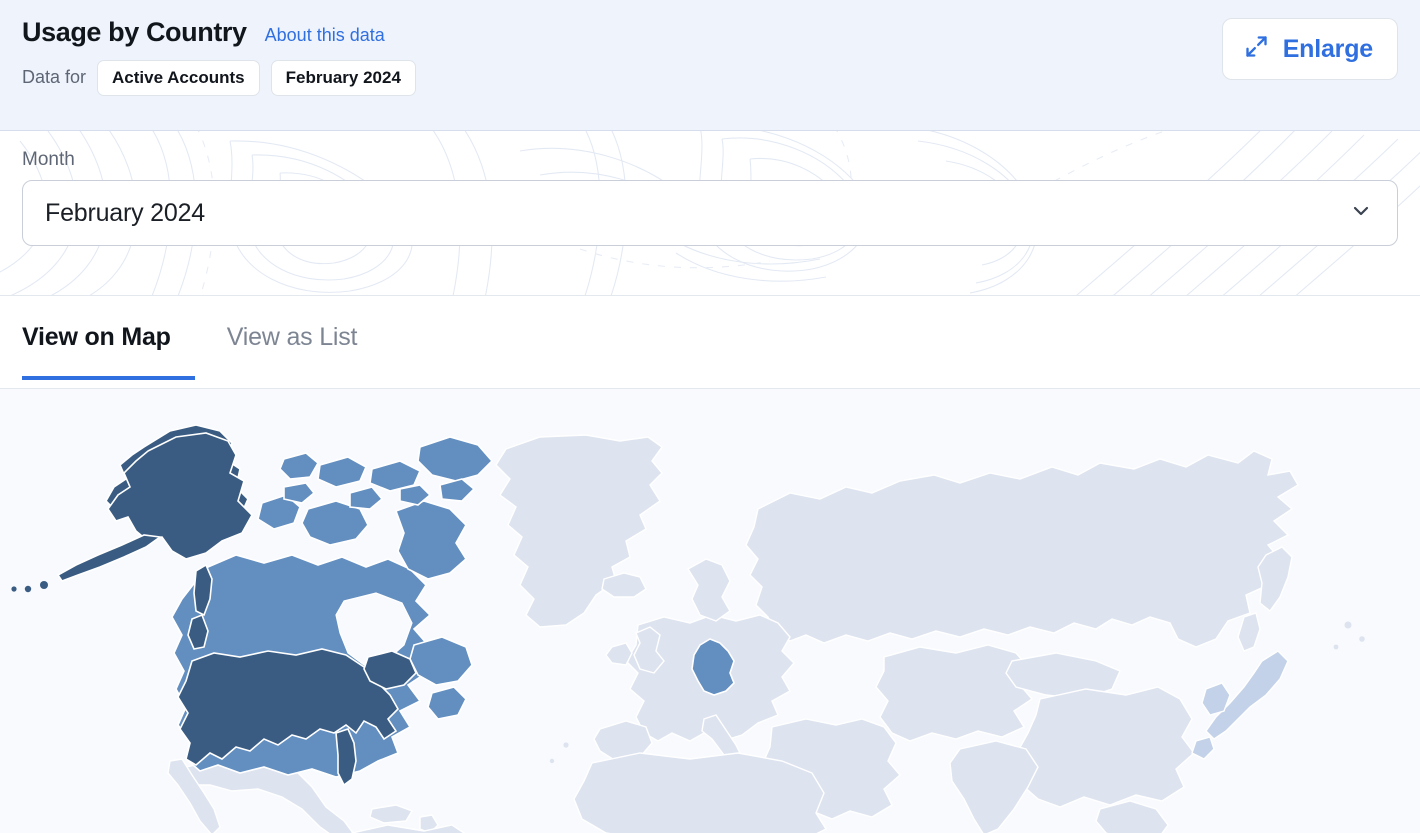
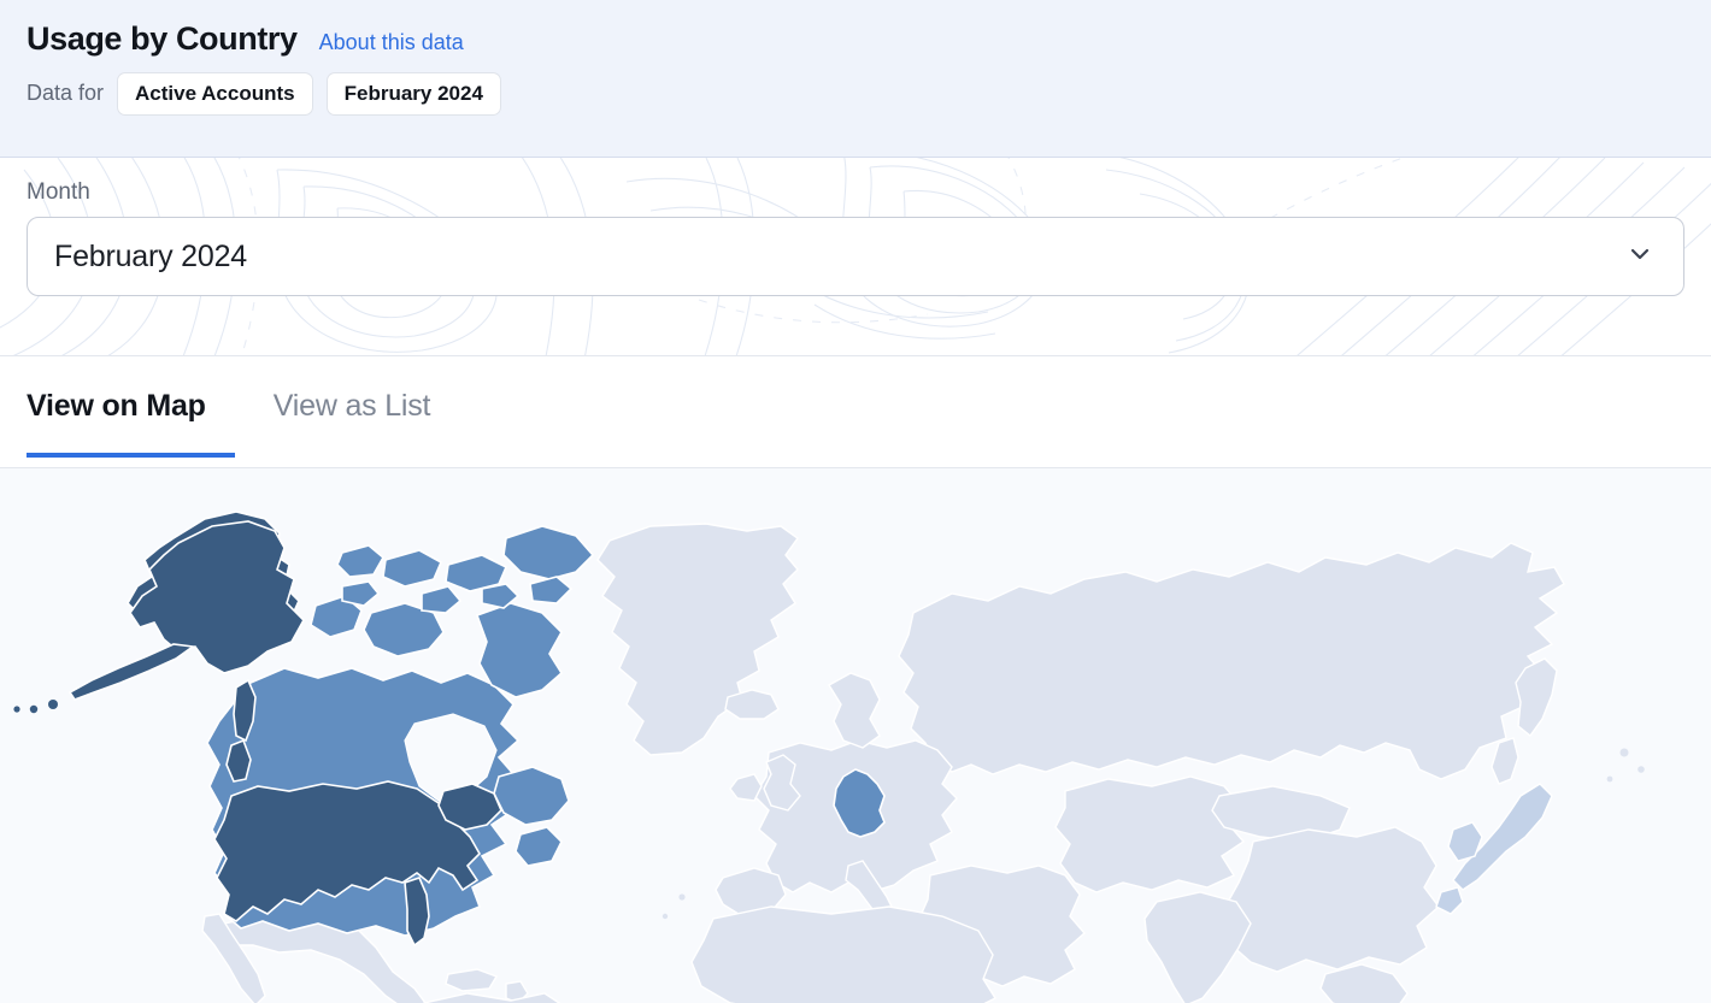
  Usage by Country
  About this data
  Data for
  Active Accounts
  February 2024
- Enlarge
  Month
  February 2024
  View on Map
  View as List
